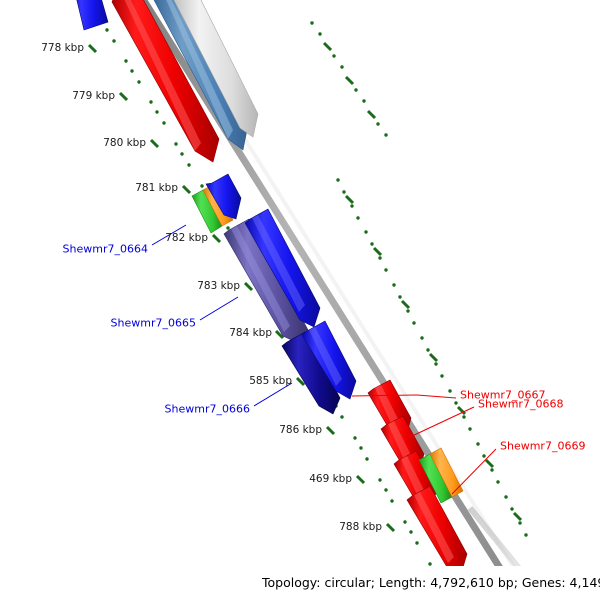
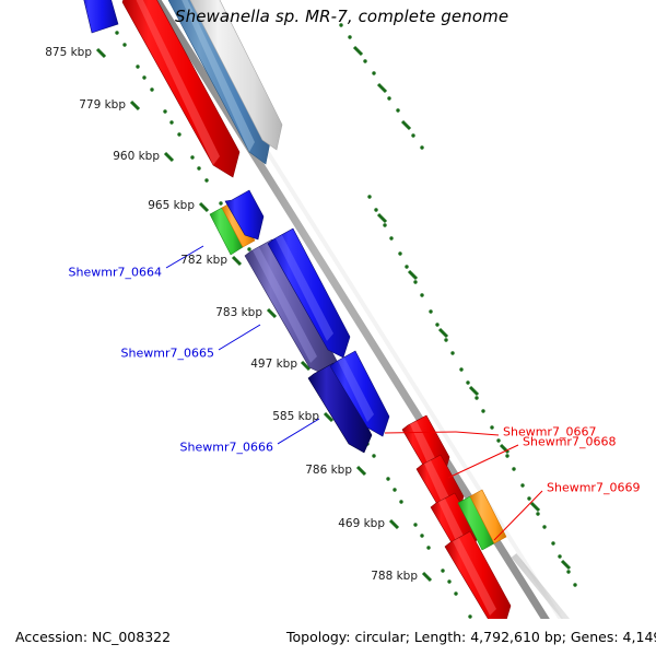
+ Shewanella sp. MR-7, complete genome
- 778 kbp
+ 875 kbp
  779 kbp
- 780 kbp
+ 960 kbp
- 781 kbp
+ 965 kbp
  782 kbp
  783 kbp
- 784 kbp
+ 497 kbp
  585 kbp
  786 kbp
  469 kbp
  788 kbp
  Shewmr7_0664
  Shewmr7_0665
  Shewmr7_0666
  Shewmr7_0667
  Shewmr7_0668
  Shewmr7_0669
+ Accession: NC_008322
  Topology: circular; Length: 4,792,610 bp; Genes: 4,14
